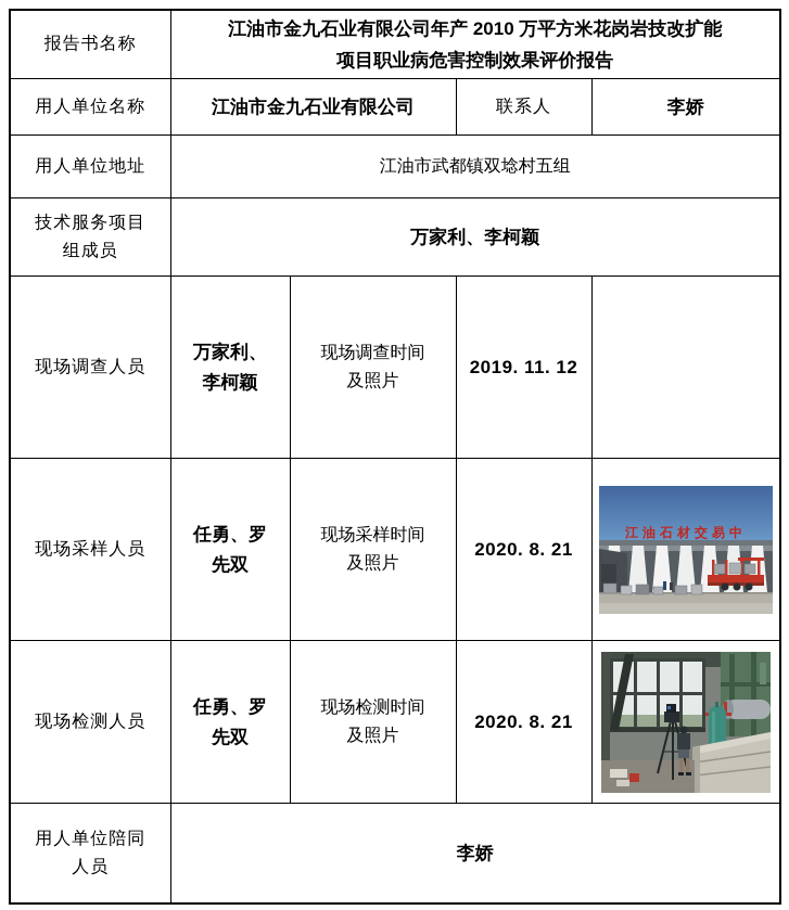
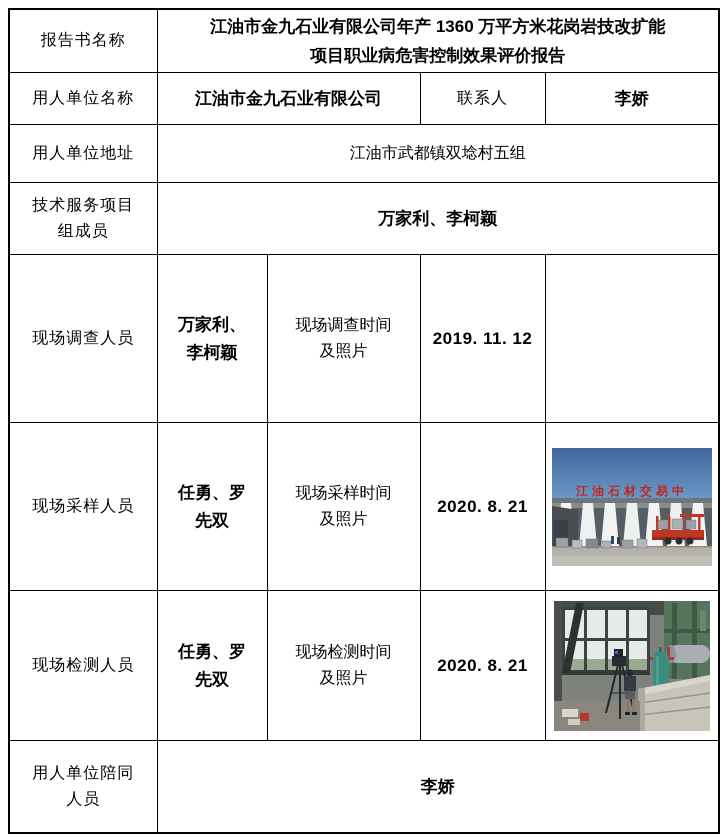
- 报告书名称	江油市金九石业有限公司年产 2010 万平方米花岗岩技改扩能 项目职业病危害控制效果评价报告
+ 报告书名称	江油市金九石业有限公司年产 1360 万平方米花岗岩技改扩能 项目职业病危害控制效果评价报告
  用人单位名称	江油市金九石业有限公司	联系人	李娇
  用人单位地址	江油市武都镇双埝村五组
  技术服务项目 组成员	万家利、李柯颖
  现场调查人员	万家利、 李柯颖	现场调查时间 及照片	2019. 11. 12
  现场采样人员	任勇、罗 先双	现场采样时间 及照片	2020. 8. 21	江油石材交易中
  现场检测人员	任勇、罗 先双	现场检测时间 及照片	2020. 8. 21
  用人单位陪同 人员	李娇
